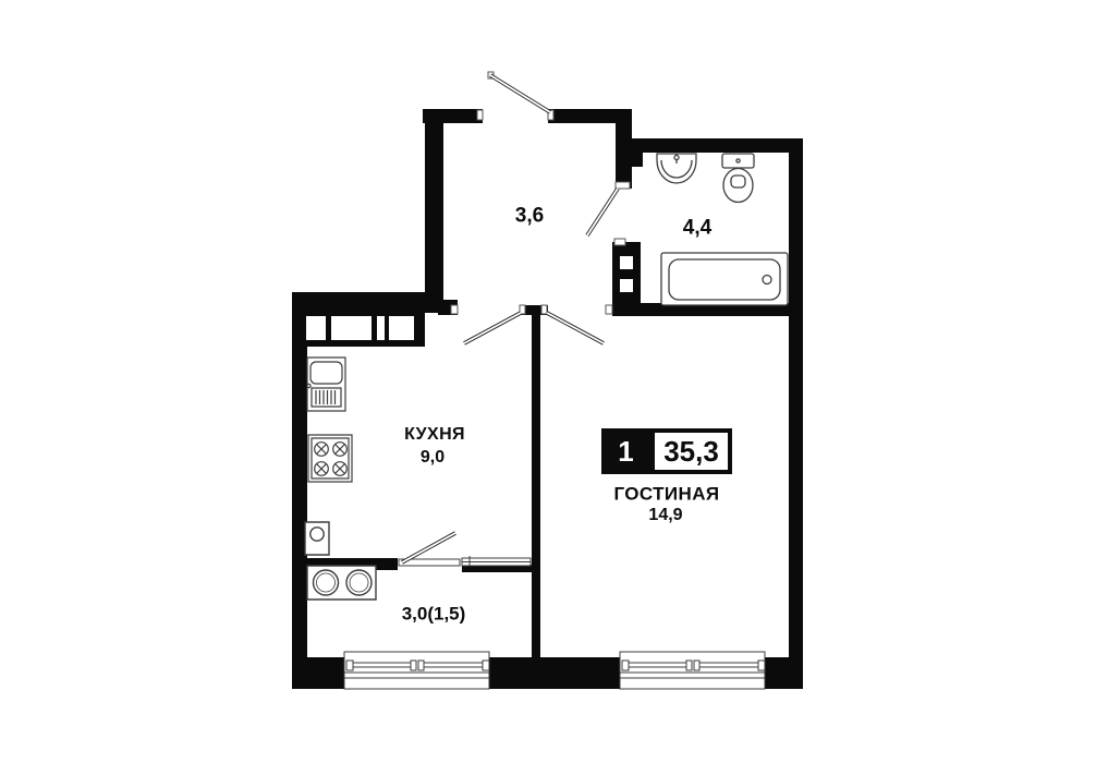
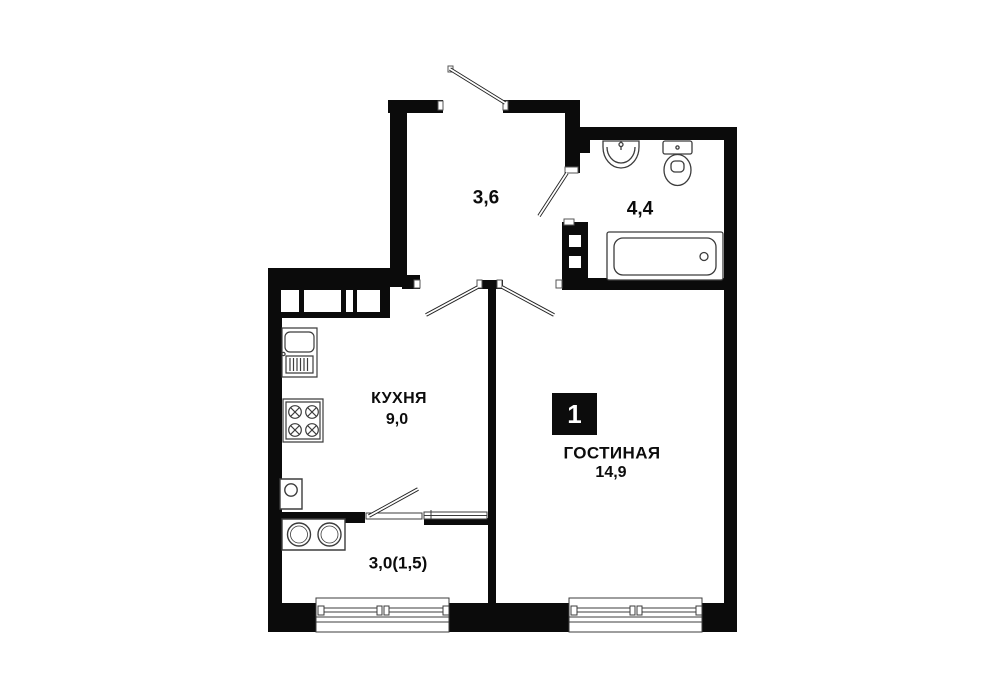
  3,6
  4,4
  КУХНЯ
  9,0
  1
- 35,3
  ГОСТИНАЯ
  14,9
  3,0(1,5)
